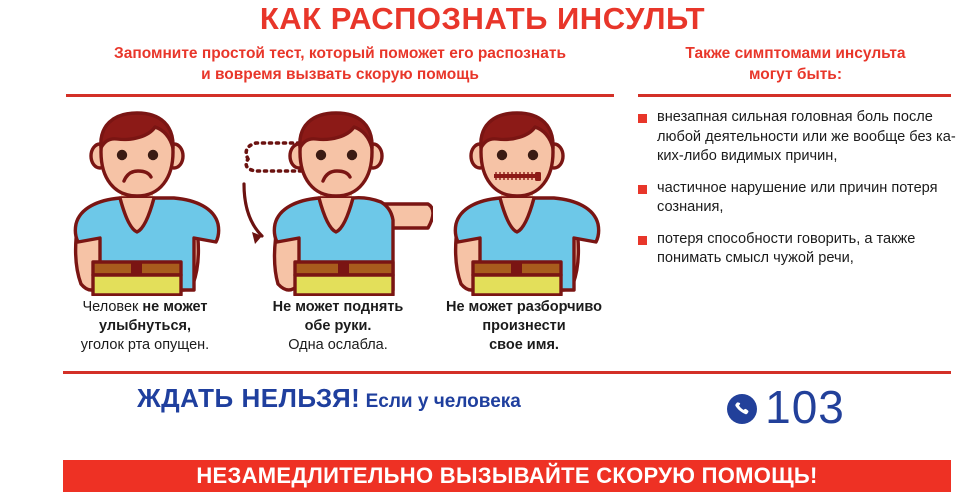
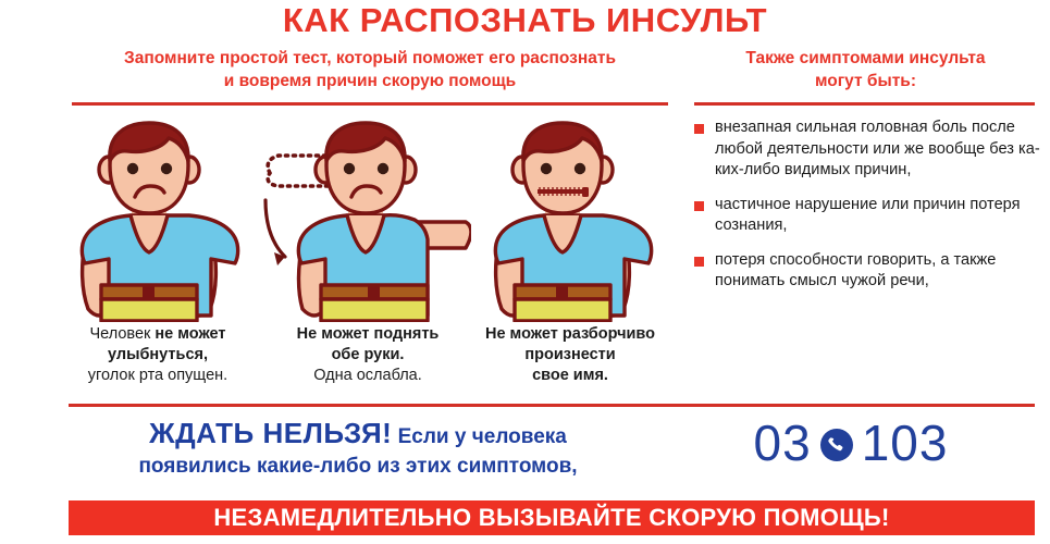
  КАК РАСПОЗНАТЬ ИНСУЛЬТ
  Запомните простой тест, который поможет его распознать
- и вовремя вызвать скорую помощь
+ и вовремя причин скорую помощь
  Также симптомами инсульта
  могут быть:
  Человек не может
  улыбнуться,
  уголок рта опущен.
  Не может поднять
  обе руки.
  Одна ослабла.
  Не может разборчиво
  произнести
  свое имя.
  внезапная сильная головная боль после любой деятель­ности или же вообще без ка­ких-либо видимых причин,
  частичное нарушение или причин потеря сознания,
  потеря способности говорить, а также понимать смысл чужой речи,
  ЖДАТЬ НЕЛЬЗЯ! Если у человека
+ появились какие-либо из этих симптомов,
+ 03
  103
  НЕЗАМЕДЛИТЕЛЬНО ВЫЗЫВАЙТЕ СКОРУЮ ПОМОЩЬ!
